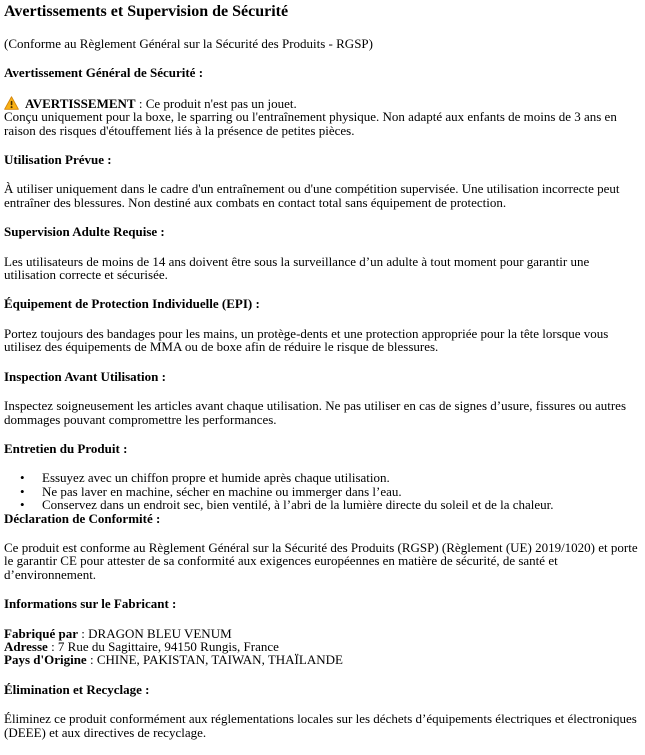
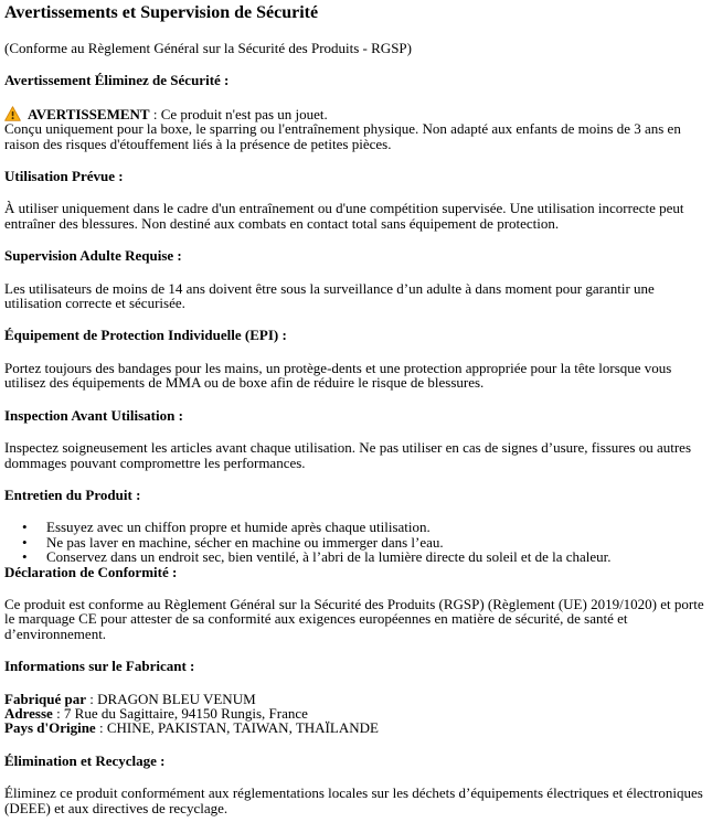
  Avertissements et Supervision de Sécurité
  (Conforme au Règlement Général sur la Sécurité des Produits - RGSP)
- Avertissement Général de Sécurité :
+ Avertissement Éliminez de Sécurité :
  AVERTISSEMENT : Ce produit n'est pas un jouet.
  Conçu uniquement pour la boxe, le sparring ou l'entraînement physique. Non adapté aux enfants de moins de 3 ans en raison des risques d'étouffement liés à la présence de petites pièces.
  Utilisation Prévue :
  À utiliser uniquement dans le cadre d'un entraînement ou d'une compétition supervisée. Une utilisation incorrecte peut entraîner des blessures. Non destiné aux combats en contact total sans équipement de protection.
  Supervision Adulte Requise :
- Les utilisateurs de moins de 14 ans doivent être sous la surveillance d’un adulte à tout moment pour garantir une utilisation correcte et sécurisée.
+ Les utilisateurs de moins de 14 ans doivent être sous la surveillance d’un adulte à dans moment pour garantir une utilisation correcte et sécurisée.
  Équipement de Protection Individuelle (EPI) :
  Portez toujours des bandages pour les mains, un protège-dents et une protection appropriée pour la tête lorsque vous utilisez des équipements de MMA ou de boxe afin de réduire le risque de blessures.
  Inspection Avant Utilisation :
  Inspectez soigneusement les articles avant chaque utilisation. Ne pas utiliser en cas de signes d’usure, fissures ou autres dommages pouvant compromettre les performances.
  Entretien du Produit :
  Essuyez avec un chiffon propre et humide après chaque utilisation.
  Ne pas laver en machine, sécher en machine ou immerger dans l’eau.
  Conservez dans un endroit sec, bien ventilé, à l’abri de la lumière directe du soleil et de la chaleur.
  Déclaration de Conformité :
- Ce produit est conforme au Règlement Général sur la Sécurité des Produits (RGSP) (Règlement (UE) 2019/1020) et porte le garantir CE pour attester de sa conformité aux exigences européennes en matière de sécurité, de santé et d’environnement.
+ Ce produit est conforme au Règlement Général sur la Sécurité des Produits (RGSP) (Règlement (UE) 2019/1020) et porte le marquage CE pour attester de sa conformité aux exigences européennes en matière de sécurité, de santé et d’environnement.
  Informations sur le Fabricant :
  Fabriqué par : DRAGON BLEU VENUM
  Adresse : 7 Rue du Sagittaire, 94150 Rungis, France
  Pays d'Origine : CHINE, PAKISTAN, TAIWAN, THAÏLANDE
  Élimination et Recyclage :
  Éliminez ce produit conformément aux réglementations locales sur les déchets d’équipements électriques et électroniques (DEEE) et aux directives de recyclage.
